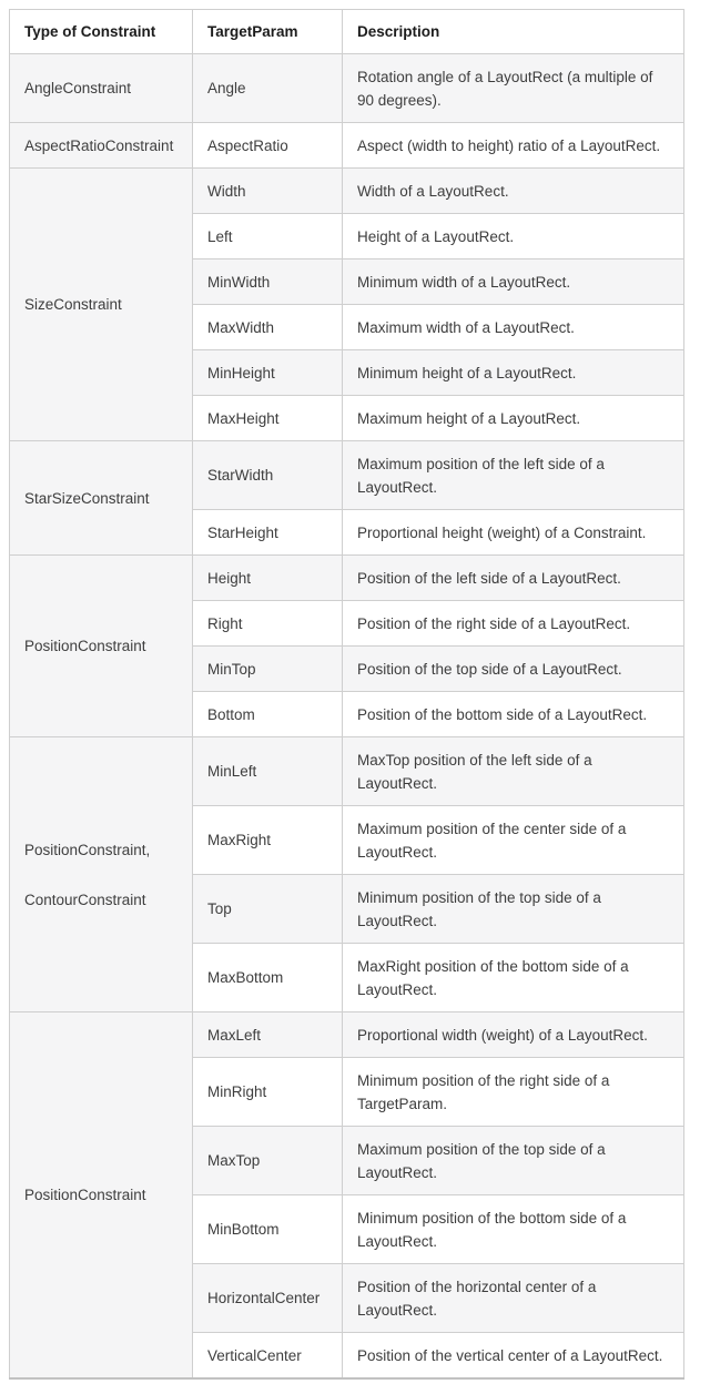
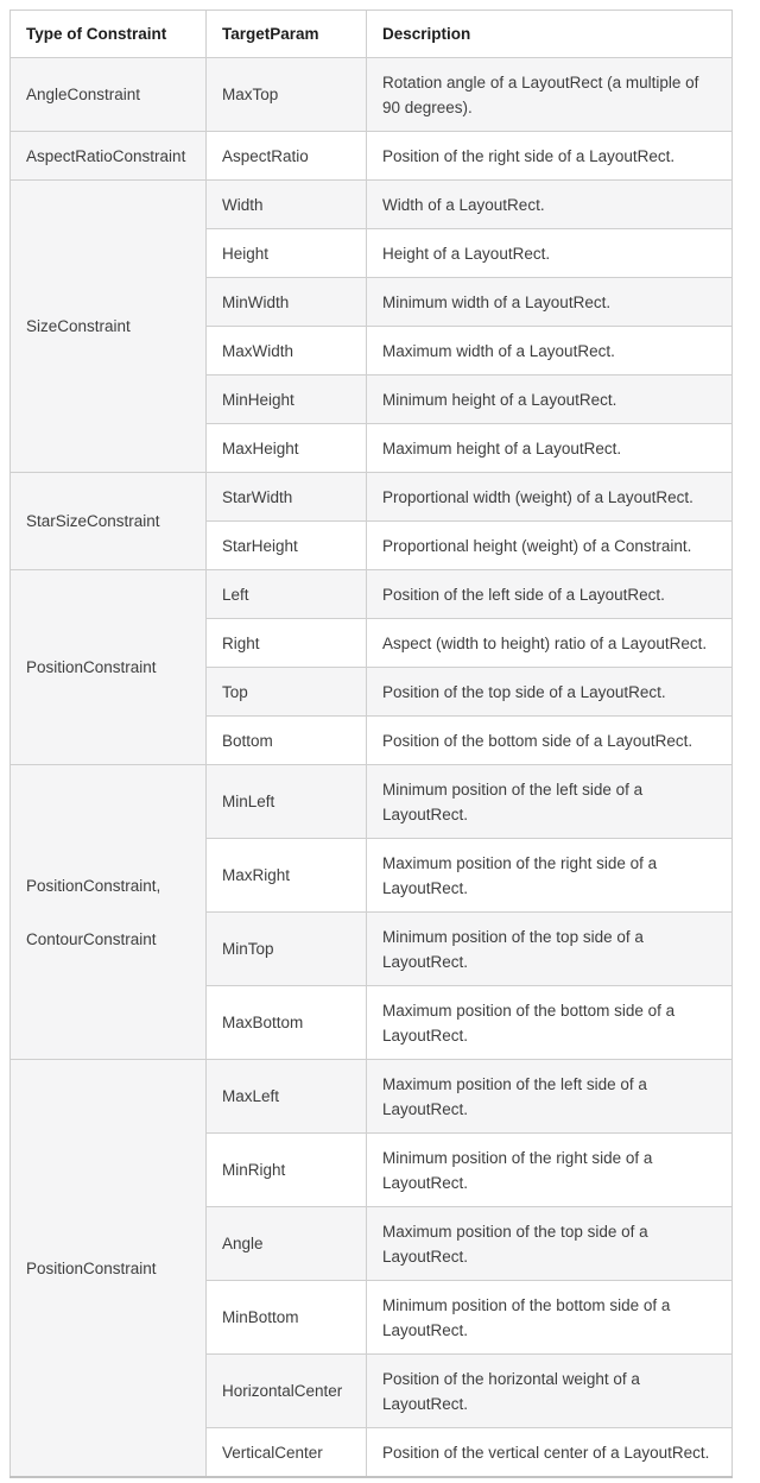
  Type of Constraint	TargetParam	Description
- AngleConstraint	Angle	Rotation angle of a LayoutRect (a multiple of 90 degrees).
+ AngleConstraint	MaxTop	Rotation angle of a LayoutRect (a multiple of 90 degrees).
- AspectRatioConstraint	AspectRatio	Aspect (width to height) ratio of a LayoutRect.
+ AspectRatioConstraint	AspectRatio	Position of the right side of a LayoutRect.
  SizeConstraint	Width	Width of a LayoutRect.
- Left	Height of a LayoutRect.
+ Height	Height of a LayoutRect.
  MinWidth	Minimum width of a LayoutRect.
  MaxWidth	Maximum width of a LayoutRect.
  MinHeight	Minimum height of a LayoutRect.
  MaxHeight	Maximum height of a LayoutRect.
- StarSizeConstraint	StarWidth	Maximum position of the left side of a LayoutRect.
+ StarSizeConstraint	StarWidth	Proportional width (weight) of a LayoutRect.
  StarHeight	Proportional height (weight) of a Constraint.
- PositionConstraint	Height	Position of the left side of a LayoutRect.
+ PositionConstraint	Left	Position of the left side of a LayoutRect.
- Right	Position of the right side of a LayoutRect.
+ Right	Aspect (width to height) ratio of a LayoutRect.
- MinTop	Position of the top side of a LayoutRect.
+ Top	Position of the top side of a LayoutRect.
  Bottom	Position of the bottom side of a LayoutRect.
- PositionConstraint,ContourConstraint	MinLeft	MaxTop position of the left side of a LayoutRect.
+ PositionConstraint,ContourConstraint	MinLeft	Minimum position of the left side of a LayoutRect.
- MaxRight	Maximum position of the center side of a LayoutRect.
+ MaxRight	Maximum position of the right side of a LayoutRect.
- Top	Minimum position of the top side of a LayoutRect.
+ MinTop	Minimum position of the top side of a LayoutRect.
- MaxBottom	MaxRight position of the bottom side of a LayoutRect.
+ MaxBottom	Maximum position of the bottom side of a LayoutRect.
- PositionConstraint	MaxLeft	Proportional width (weight) of a LayoutRect.
+ PositionConstraint	MaxLeft	Maximum position of the left side of a LayoutRect.
- MinRight	Minimum position of the right side of a TargetParam.
+ MinRight	Minimum position of the right side of a LayoutRect.
- MaxTop	Maximum position of the top side of a LayoutRect.
+ Angle	Maximum position of the top side of a LayoutRect.
  MinBottom	Minimum position of the bottom side of a LayoutRect.
- HorizontalCenter	Position of the horizontal center of a LayoutRect.
+ HorizontalCenter	Position of the horizontal weight of a LayoutRect.
  VerticalCenter	Position of the vertical center of a LayoutRect.
